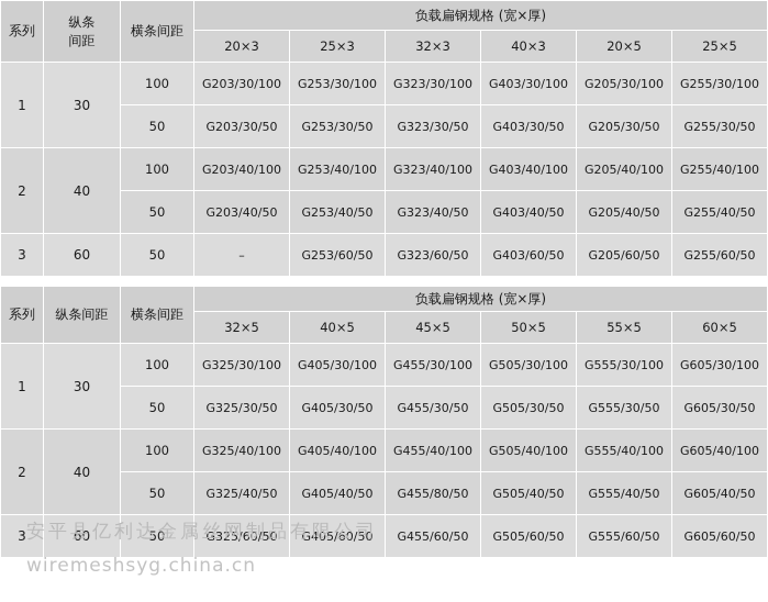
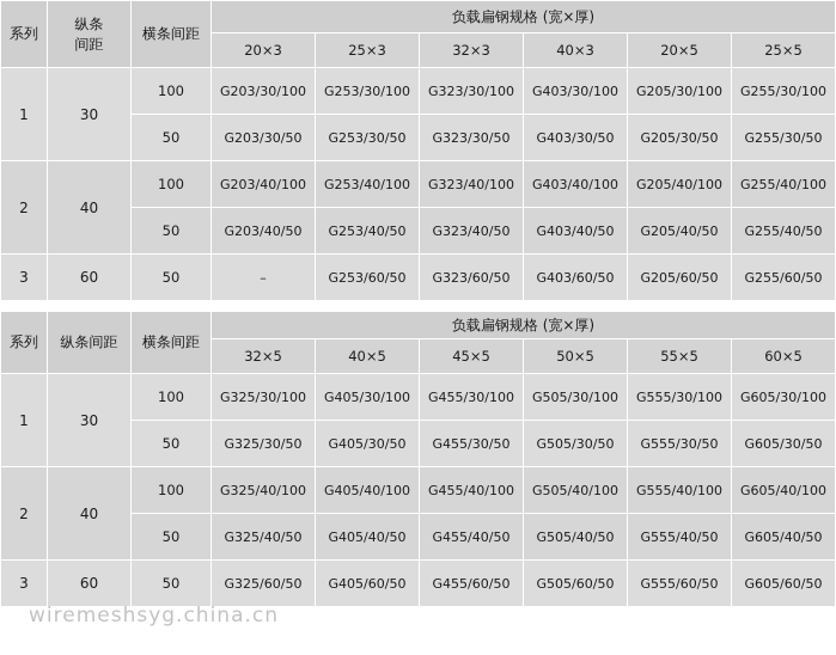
  系列	纵条间距	横条间距	负载扁钢规格 (宽×厚)
  20×3	25×3	32×3	40×3	20×5	25×5
  1	30	100	G203/30/100	G253/30/100	G323/30/100	G403/30/100	G205/30/100	G255/30/100
  50	G203/30/50	G253/30/50	G323/30/50	G403/30/50	G205/30/50	G255/30/50
  2	40	100	G203/40/100	G253/40/100	G323/40/100	G403/40/100	G205/40/100	G255/40/100
  50	G203/40/50	G253/40/50	G323/40/50	G403/40/50	G205/40/50	G255/40/50
  3	60	50	–	G253/60/50	G323/60/50	G403/60/50	G205/60/50	G255/60/50
  系列	纵条间距	横条间距	负载扁钢规格 (宽×厚)
  32×5	40×5	45×5	50×5	55×5	60×5
  1	30	100	G325/30/100	G405/30/100	G455/30/100	G505/30/100	G555/30/100	G605/30/100
  50	G325/30/50	G405/30/50	G455/30/50	G505/30/50	G555/30/50	G605/30/50
  2	40	100	G325/40/100	G405/40/100	G455/40/100	G505/40/100	G555/40/100	G605/40/100
- 50	G325/40/50	G405/40/50	G455/80/50	G505/40/50	G555/40/50	G605/40/50
+ 50	G325/40/50	G405/40/50	G455/40/50	G505/40/50	G555/40/50	G605/40/50
  3	60	50	G325/60/50	G405/60/50	G455/60/50	G505/60/50	G555/60/50	G605/60/50
- 安平县亿利达金属丝网制品有限公司
  wiremeshsyg.china.cn
